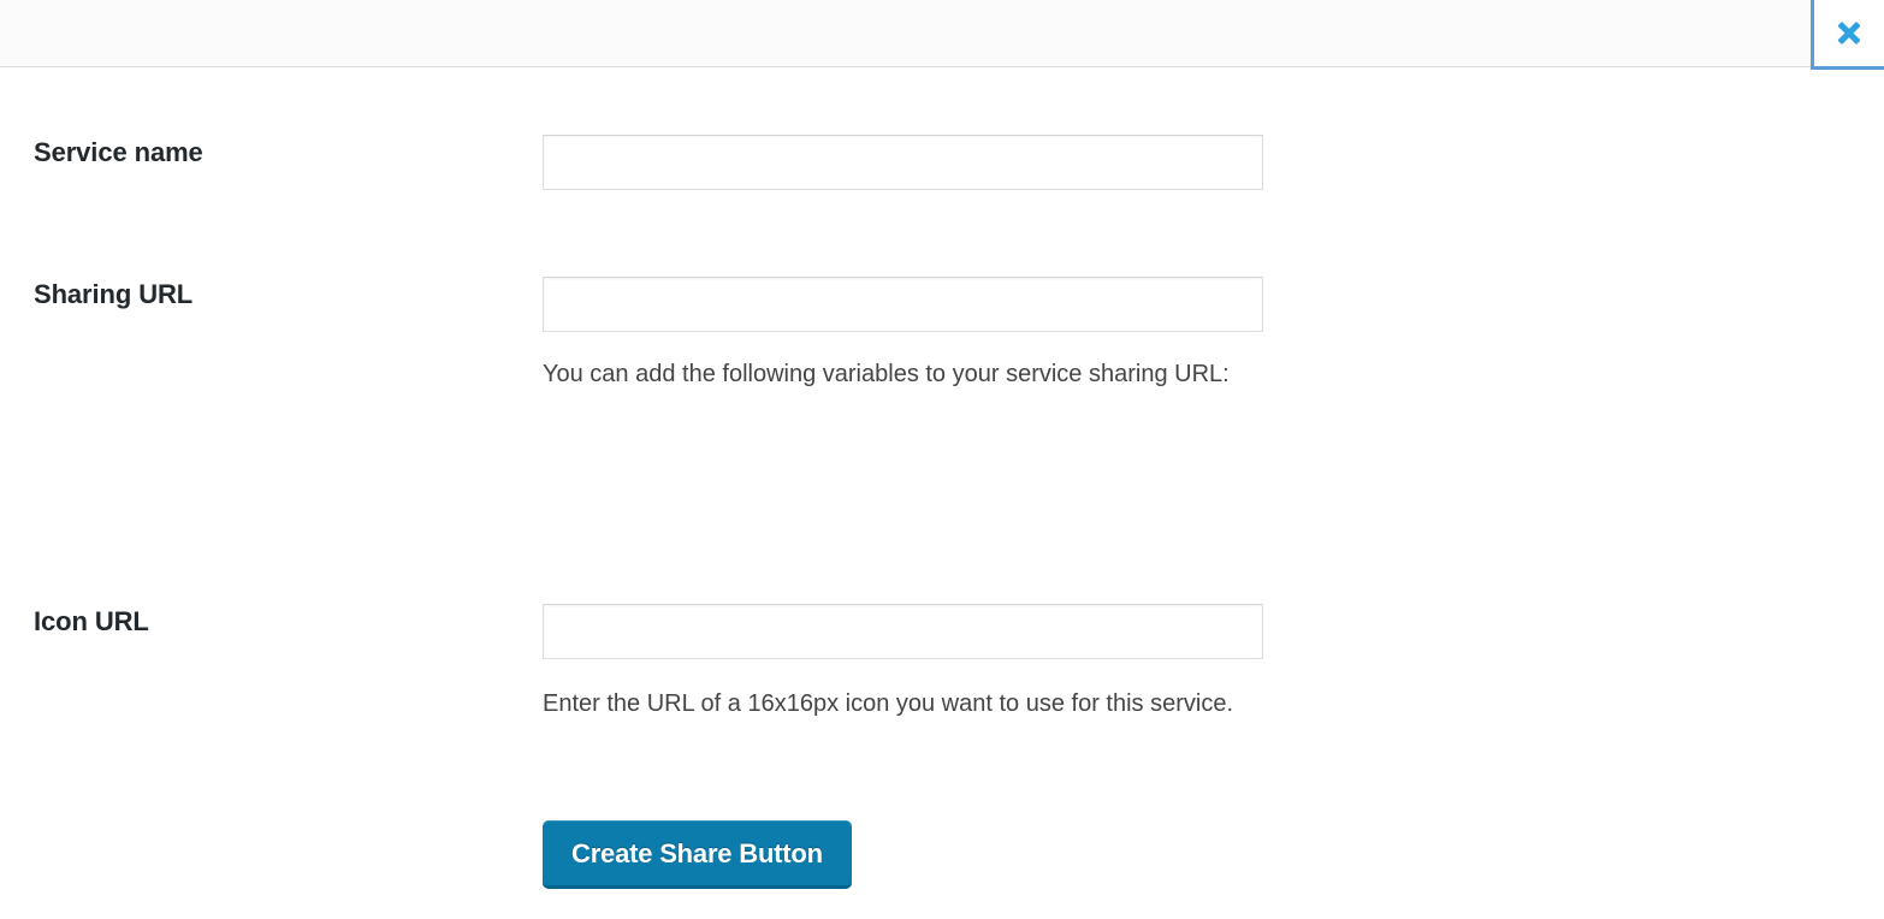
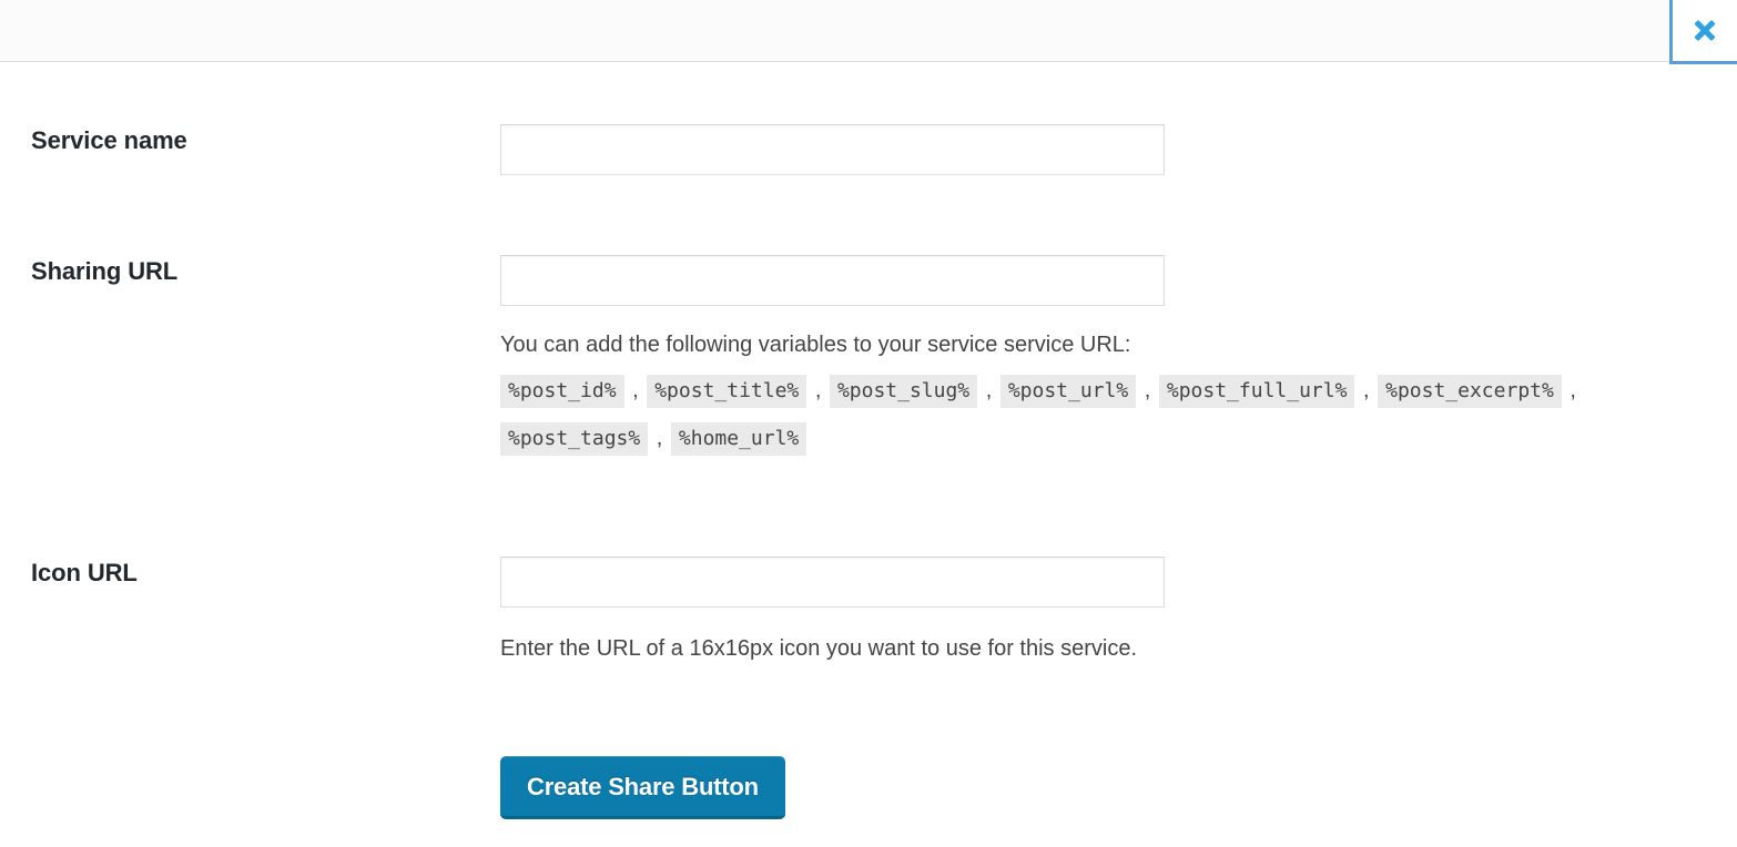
  Service name
  Sharing URL
- You can add the following variables to your service sharing URL:
+ You can add the following variables to your service service URL:
+ %post_id% , %post_title% , %post_slug% , %post_url% , %post_full_url% , %post_excerpt% , %post_tags% , %home_url%
  Icon URL
  Enter the URL of a 16x16px icon you want to use for this service.
  Create Share Button
